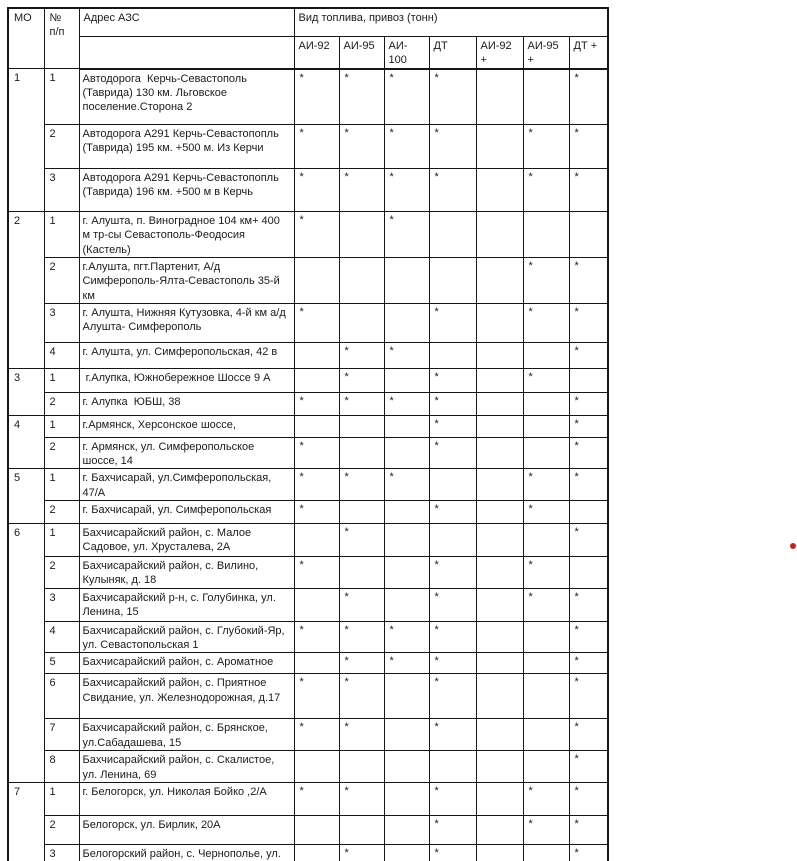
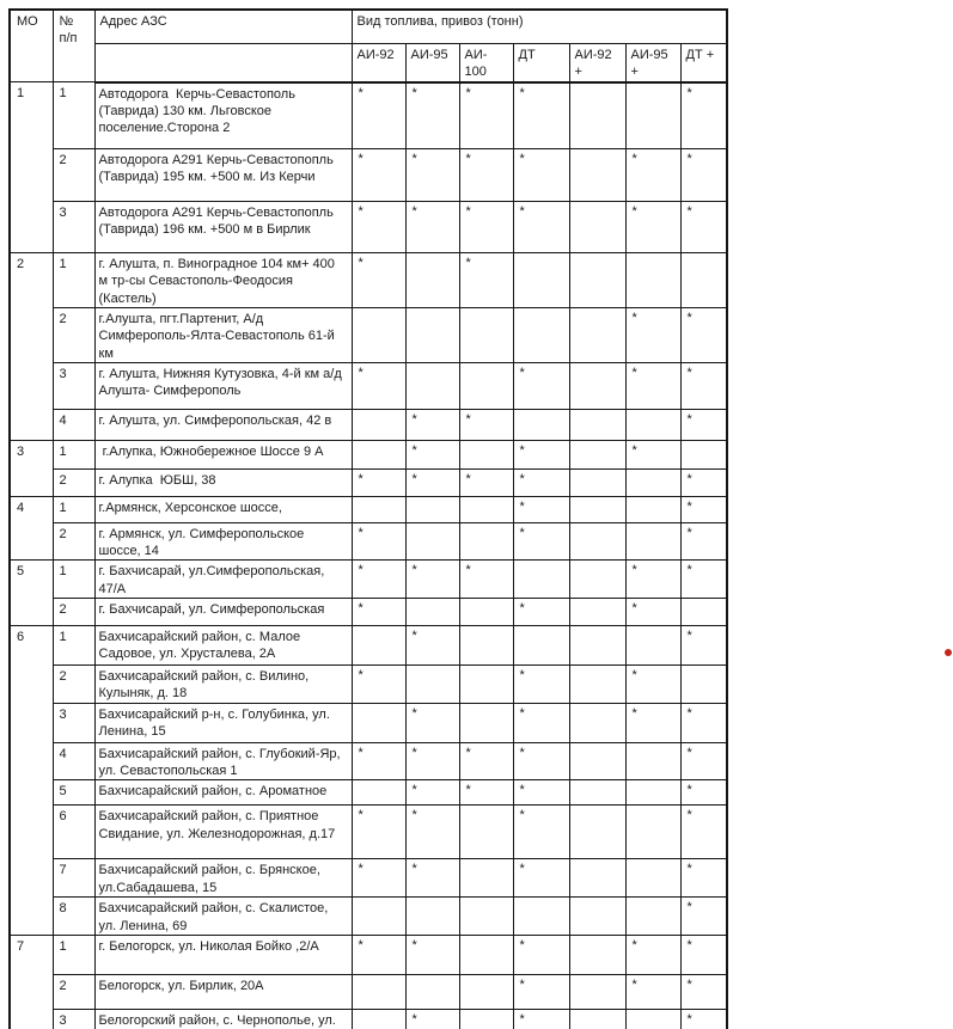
  МО	№ п/п	Адрес АЗС	Вид топлива, привоз (тонн)
  	АИ-92	АИ-95	АИ- 100	ДТ	АИ-92 +	АИ-95 +	ДТ +
  1	1	Автодорога Керчь-Севастополь (Таврида) 130 км. Льговское поселение.Сторона 2	*	*	*	*			*
  2	Автодорога А291 Керчь-Севастопопль (Таврида) 195 км. +500 м. Из Керчи	*	*	*	*		*	*
- 3	Автодорога А291 Керчь-Севастопопль (Таврида) 196 км. +500 м в Керчь	*	*	*	*		*	*
+ 3	Автодорога А291 Керчь-Севастопопль (Таврида) 196 км. +500 м в Бирлик	*	*	*	*		*	*
  2	1	г. Алушта, п. Виноградное 104 км+ 400 м тр-сы Севастополь-Феодосия (Кастель)	*		*
- 2	г.Алушта, пгт.Партенит, А/д Симферополь-Ялта-Севастополь 35-й км						*	*
+ 2	г.Алушта, пгт.Партенит, А/д Симферополь-Ялта-Севастополь 61-й км						*	*
  3	г. Алушта, Нижняя Кутузовка, 4-й км а/д Алушта- Симферополь	*			*		*	*
  4	г. Алушта, ул. Симферопольская, 42 в		*	*				*
  3	1	г.Алупка, Южнобережное Шоссе 9 А		*		*		*
  2	г. Алупка ЮБШ, 38	*	*	*	*			*
  4	1	г.Армянск, Херсонское шоссе,				*			*
  2	г. Армянск, ул. Симферопольское шоссе, 14	*			*			*
  5	1	г. Бахчисарай, ул.Симферопольская, 47/А	*	*	*			*	*
  2	г. Бахчисарай, ул. Симферопольская	*			*		*
  6	1	Бахчисарайский район, с. Малое Садовое, ул. Хрусталева, 2А		*					*
  2	Бахчисарайский район, с. Вилино, Кулыняк, д. 18	*			*		*
  3	Бахчисарайский р-н, с. Голубинка, ул. Ленина, 15		*		*		*	*
  4	Бахчисарайский район, с. Глубокий-Яр, ул. Севастопольская 1	*	*	*	*			*
  5	Бахчисарайский район, с. Ароматное		*	*	*			*
  6	Бахчисарайский район, с. Приятное Свидание, ул. Железнодорожная, д.17	*	*		*			*
  7	Бахчисарайский район, с. Брянское, ул.Сабадашева, 15	*	*		*			*
  8	Бахчисарайский район, с. Скалистое, ул. Ленина, 69							*
  7	1	г. Белогорск, ул. Николая Бойко ,2/А	*	*		*		*	*
  2	Белогорск, ул. Бирлик, 20А				*		*	*
  3	Белогорский район, с. Чернополье, ул.		*		*			*
